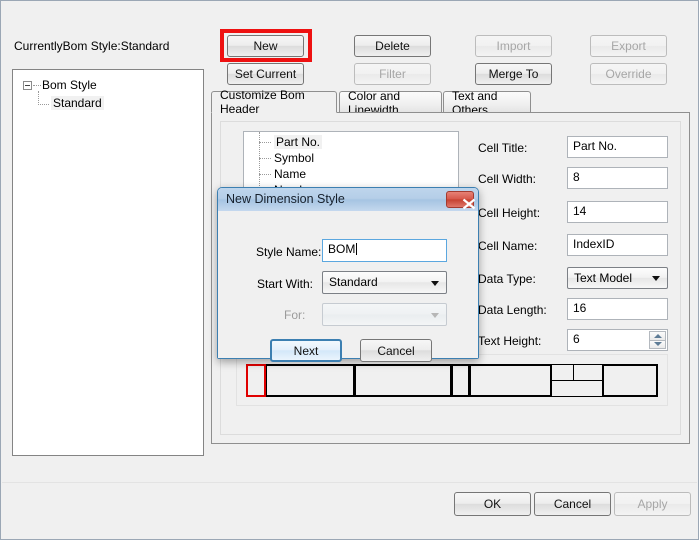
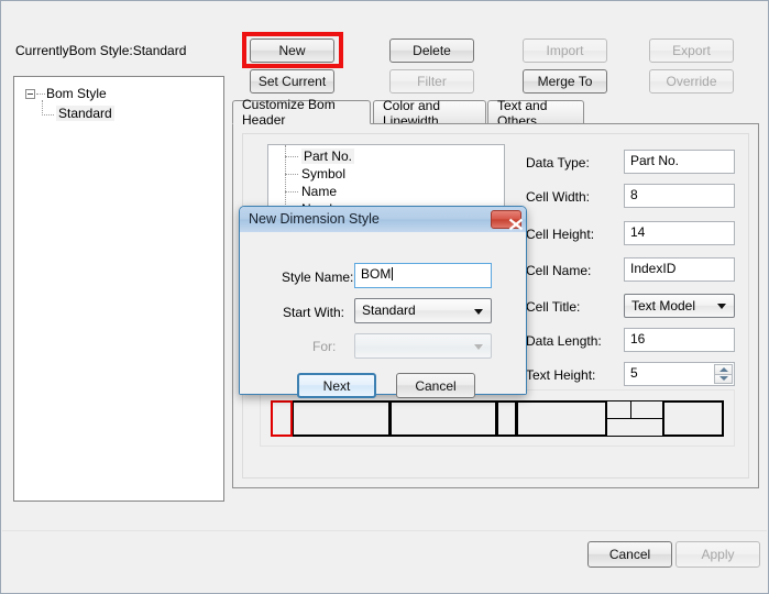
  CurrentlyBom Style:Standard
  New
  Set Current
  Delete
  Filter
  Import
  Merge To
  Export
  Override
  Bom Style
  Standard
  Customize Bom Header
  Color and Linewidth
  Text and Others
  Part No.
  Symbol
  Name
- Cell Title:
+ Data Type:
  Part No.
  Cell Width:
  8
  Cell Height:
  14
  Cell Name:
  IndexID
- Data Type:
+ Cell Title:
  Text Model
  Data Length:
  16
  Text Height:
- 6
+ 5
- OK
  Cancel
  Apply
  New Dimension Style
  Style Name:
  BOM
  Start With:
  Standard
  For:
  Next
  Cancel
